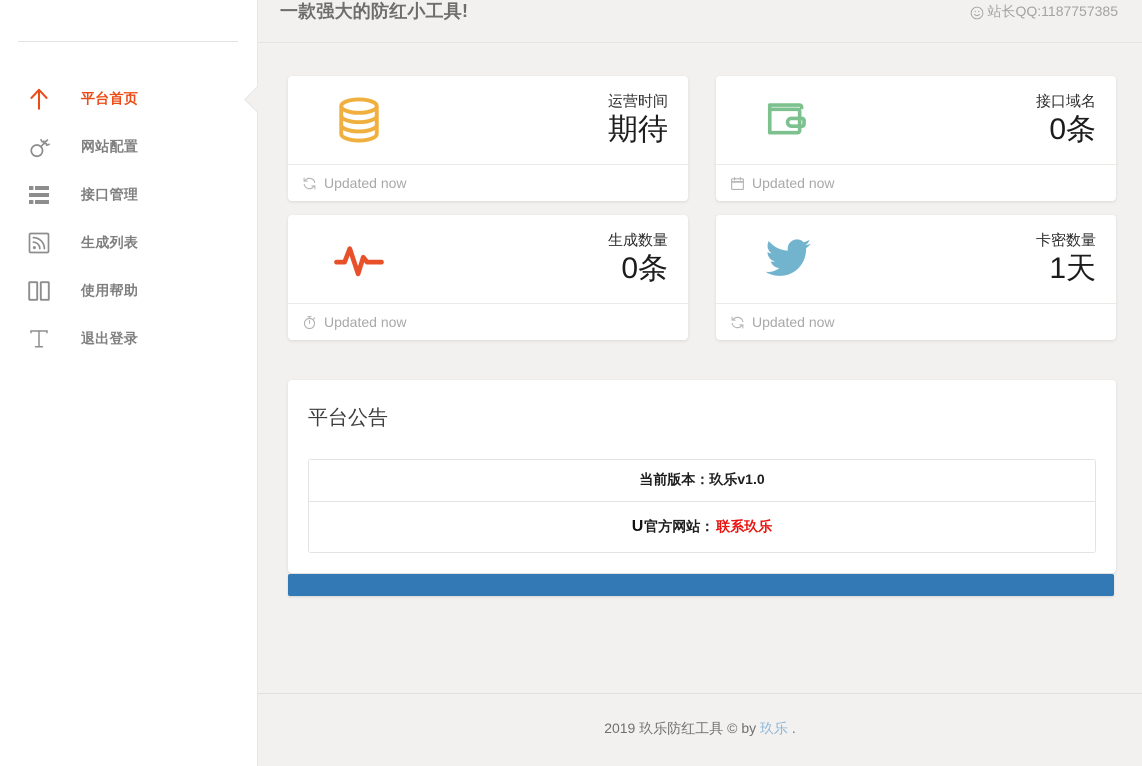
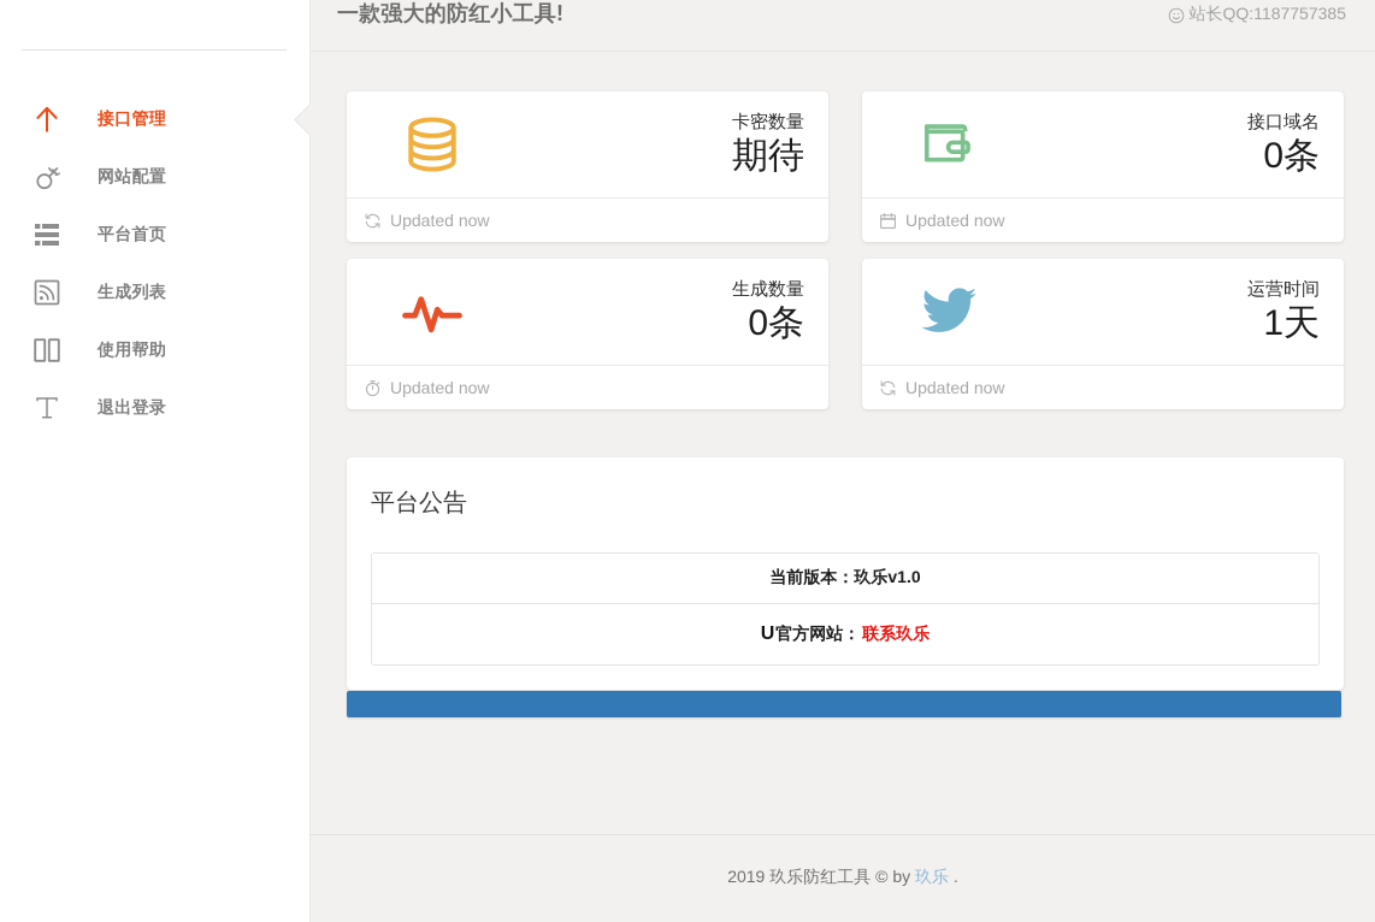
- 平台首页
+ 接口管理
  网站配置
- 接口管理
+ 平台首页
  生成列表
  使用帮助
  退出登录
  一款强大的防红小工具!
  站长QQ:1187757385
- 运营时间
+ 卡密数量
  期待
  Updated now
  接口域名
  0条
  Updated now
  生成数量
  0条
  Updated now
- 卡密数量
+ 运营时间
  1天
  Updated now
  平台公告
  当前版本：玖乐v1.0
  U
  官方网站：
  联系玖乐
  2019 玖乐防红工具 © by 玖乐 .
